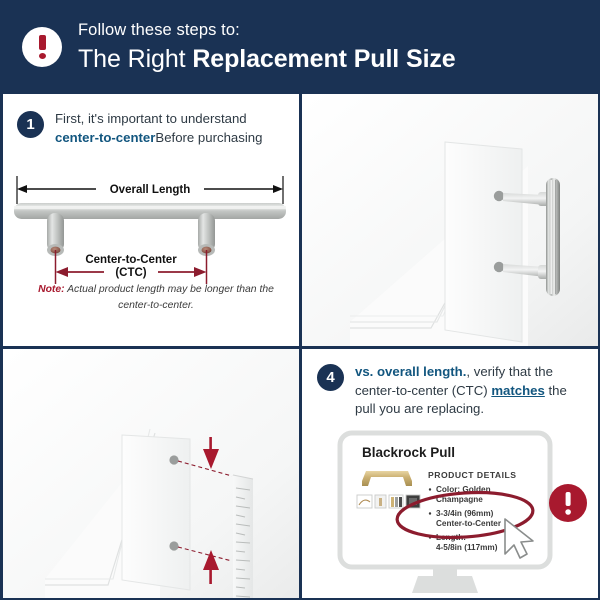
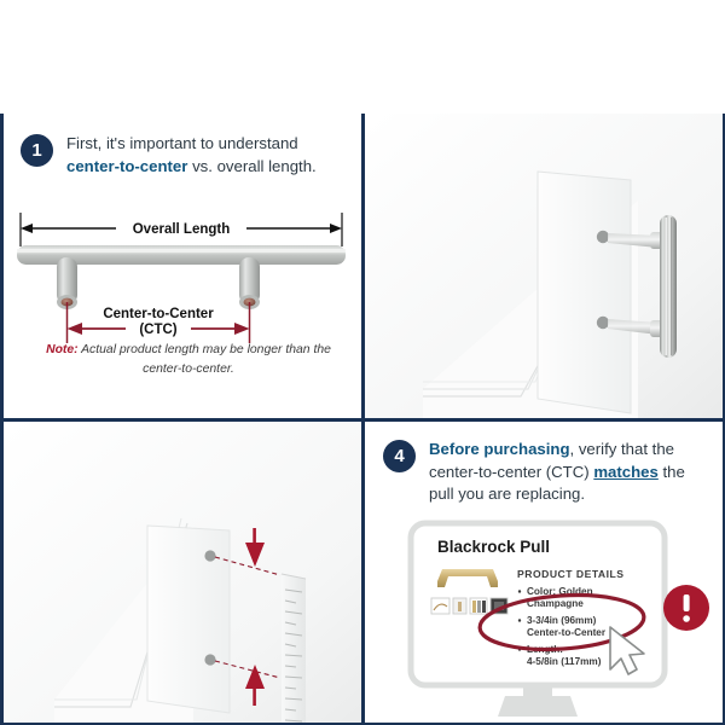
- Follow these steps to:
- The Right Replacement Pull Size
  1
- First, it's important to understand center-to-centerBefore purchasing
+ First, it's important to understand center-to-center vs. overall length.
  Overall Length
  Center-to-Center
  (CTC)
  Note: Actual product length may be longer than the center-to-center.
  4
- vs. overall length., verify that the center-to-center (CTC) matches the pull you are replacing.
+ Before purchasing, verify that the center-to-center (CTC) matches the pull you are replacing.
  Blackrock Pull
  PRODUCT DETAILS
  Color: Golden
  Champagne
  3-3/4in (96mm)
  Center-to-Center
  4-5/8in (117mm)
